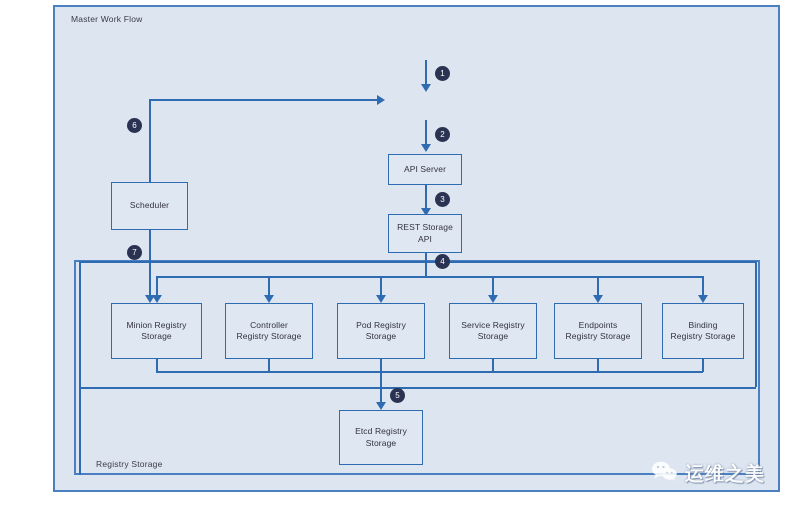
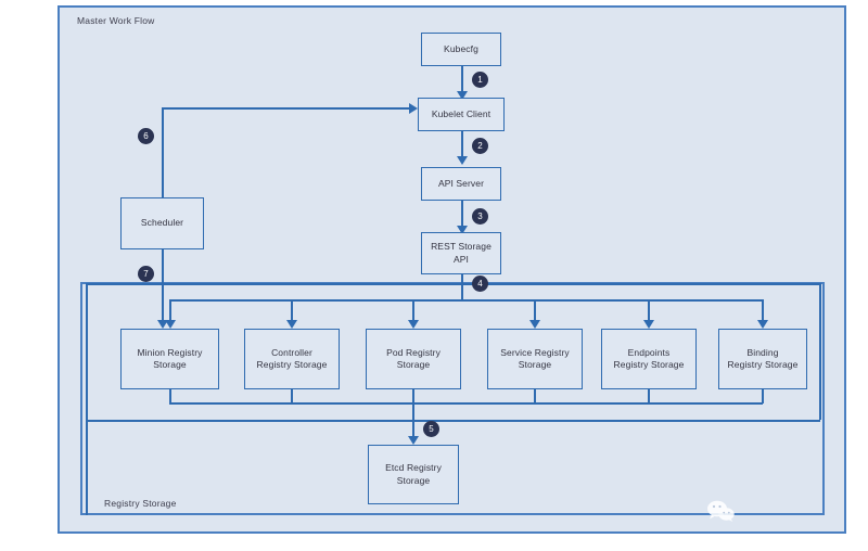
  Master Work Flow
  Registry Storage
+ Kubecfg
+ Kubelet Client
  API Server
  REST Storage
  API
  Scheduler
  Minion Registry
  Storage
  Controller
  Registry Storage
  Pod Registry
  Storage
  Service Registry
  Storage
  Endpoints
  Registry Storage
  Binding
  Registry Storage
  Etcd Registry
  Storage
  1
  2
  3
  4
  5
  6
  7
- 运维之美
